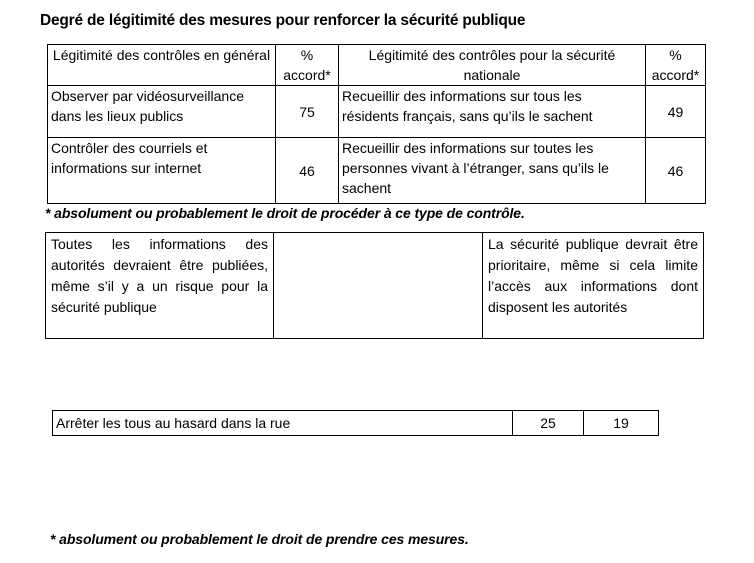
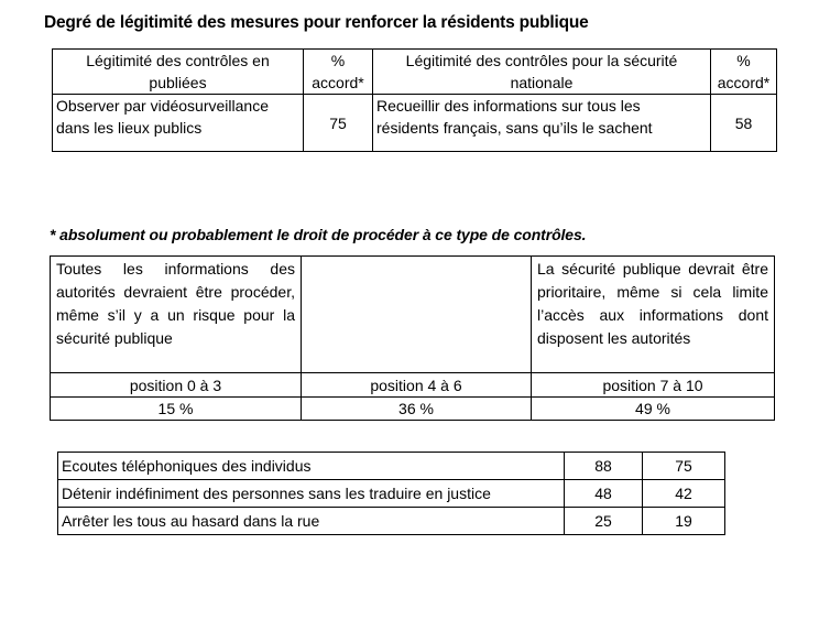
- Degré de légitimité des mesures pour renforcer la sécurité publique
+ Degré de légitimité des mesures pour renforcer la résidents publique
- Légitimité des contrôles en général	% accord*	Légitimité des contrôles pour la sécurité nationale	% accord*
+ Légitimité des contrôles en publiées	% accord*	Légitimité des contrôles pour la sécurité nationale	% accord*
- Observer par vidéosurveillance dans les lieux publics	75	Recueillir des informations sur tous les résidents français, sans qu’ils le sachent	49
+ Observer par vidéosurveillance dans les lieux publics	75	Recueillir des informations sur tous les résidents français, sans qu’ils le sachent	58
- Contrôler des courriels et informations sur internet	46	Recueillir des informations sur toutes les personnes vivant à l’étranger, sans qu’ils le sachent	46
- * absolument ou probablement le droit de procéder à ce type de contrôle.
+ * absolument ou probablement le droit de procéder à ce type de contrôles.
- Toutes les informations des autorités devraient être publiées, même s’il y a un risque pour la sécurité publique		La sécurité publique devrait être prioritaire, même si cela limite l’accès aux informations dont disposent les autorités
+ Toutes les informations des autorités devraient être procéder, même s’il y a un risque pour la sécurité publique		La sécurité publique devrait être prioritaire, même si cela limite l’accès aux informations dont disposent les autorités
+ position 0 à 3	position 4 à 6	position 7 à 10
+ 15 %	36 %	49 %
+ Ecoutes téléphoniques des individus	88	75
+ Détenir indéfiniment des personnes sans les traduire en justice	48	42
  Arrêter les tous au hasard dans la rue	25	19
- * absolument ou probablement le droit de prendre ces mesures.
